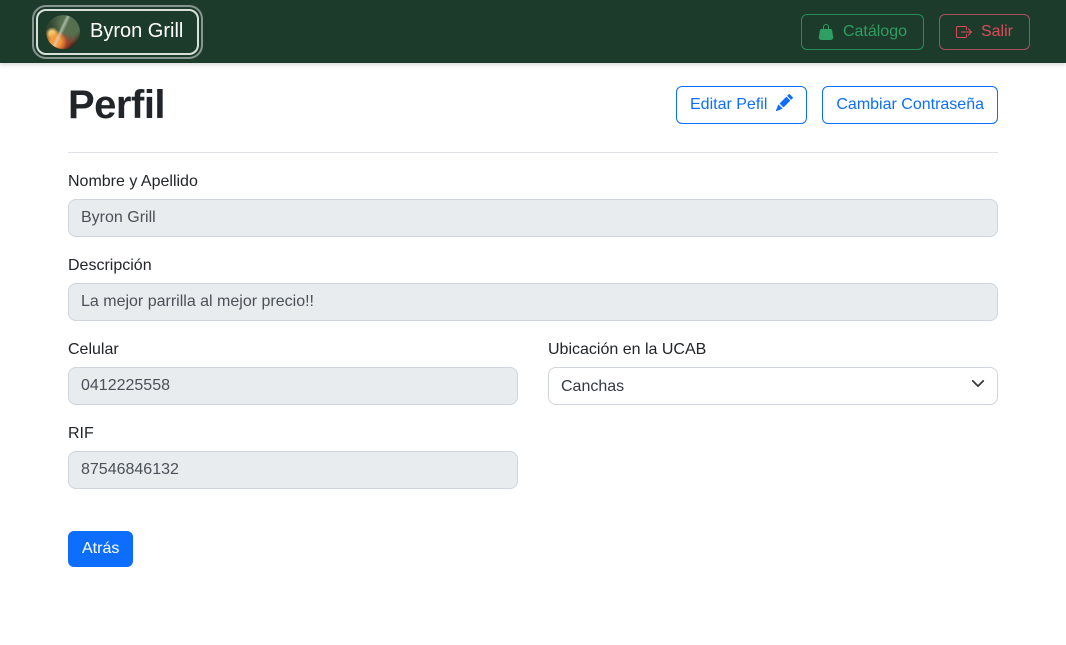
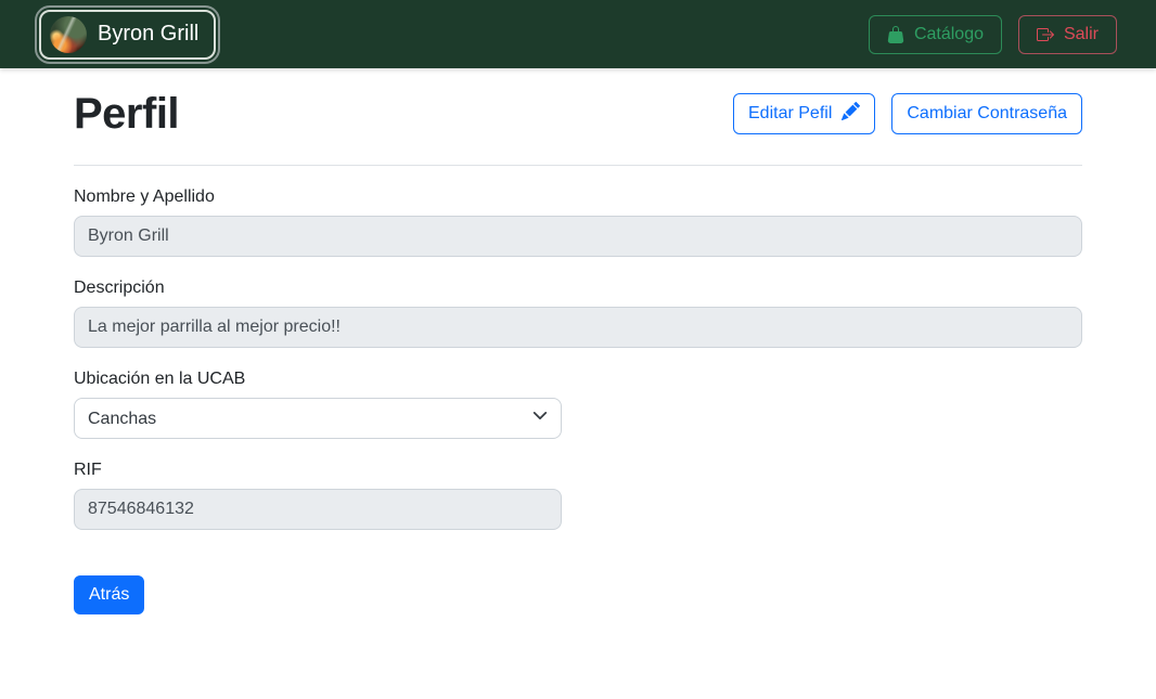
  Byron Grill
  Catálogo
  Salir
  Perfil
  Editar Pefil
  Cambiar Contraseña
  Nombre y Apellido
  Byron Grill
  Descripción
  La mejor parrilla al mejor precio!!
- Celular
- 0412225558
  Ubicación en la UCAB
  Canchas
  RIF
  87546846132
  Atrás
